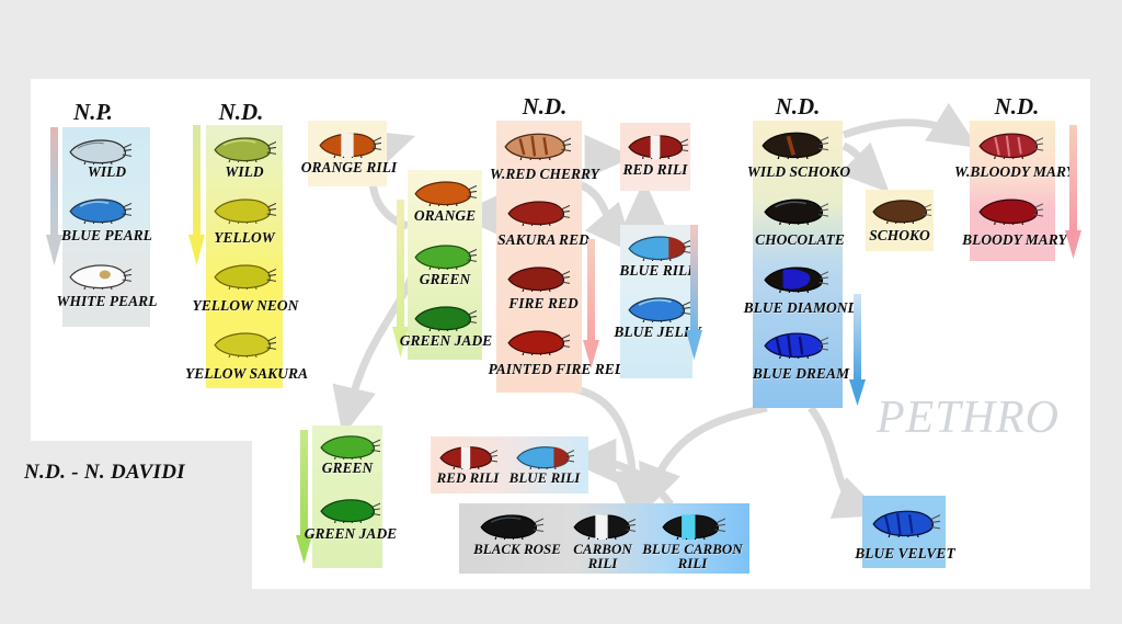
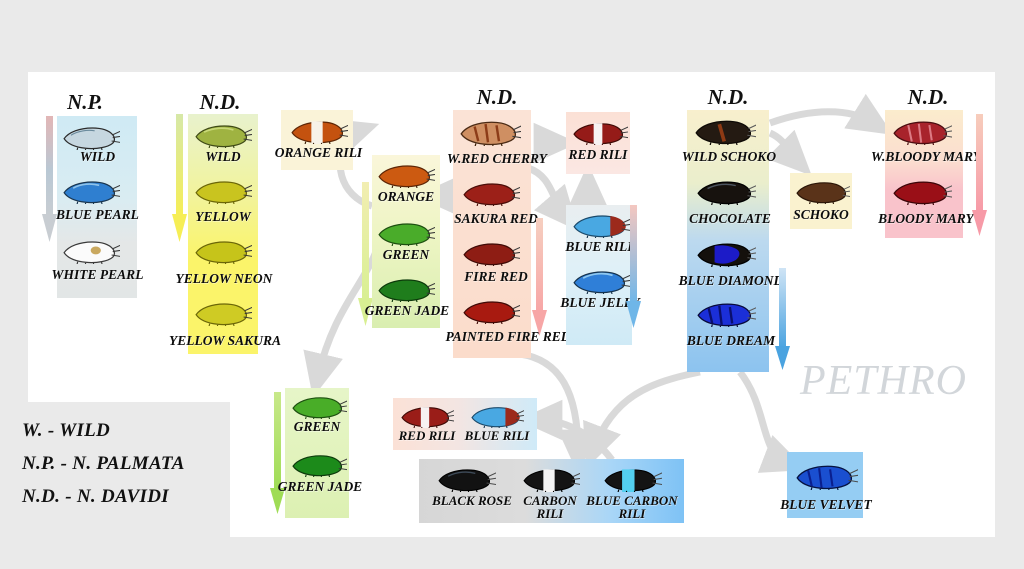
  N.P.
  N.D.
  N.D.
  N.D.
  N.D.
  WILD
  BLUE PEARL
  WHITE PEARL
  WILD
  YELLOW
  YELLOW NEON
  YELLOW SAKURA
  ORANGE RILI
  ORANGE
  GREEN
  GREEN JADE
  W.RED CHERRY
  SAKURA RED
  FIRE RED
  PAINTED FIRE RE
  RED RILI
  BLUE RILI
  BLUE JEL
  WILD SCHOKO
  CHOCOLATE
  BLUE DIAMOND
  BLUE DREAM
  SCHOKO
  W.BLOODY MAR
  BLOODY MARY
  GREEN
  GREEN JADE
  RED RILI
  BLUE RILI
  BLACK ROSE
  CARBON
  RILI
  BLUE CARBON
  RILI
  BLUE VELVET
  PETHRO
+ W. - WILD
+ N.P. - N. PALMATA
  N.D. - N. DAVIDI
